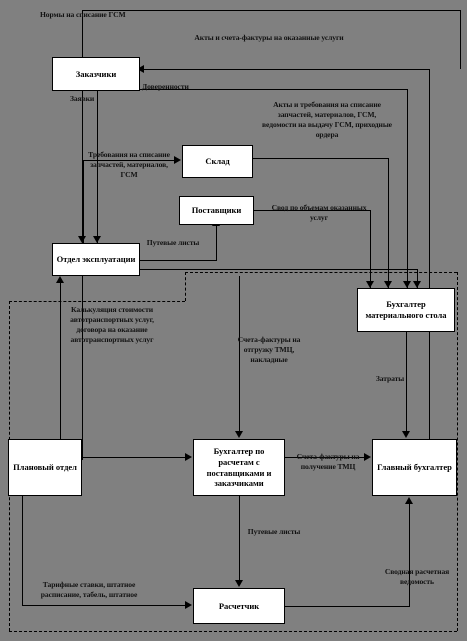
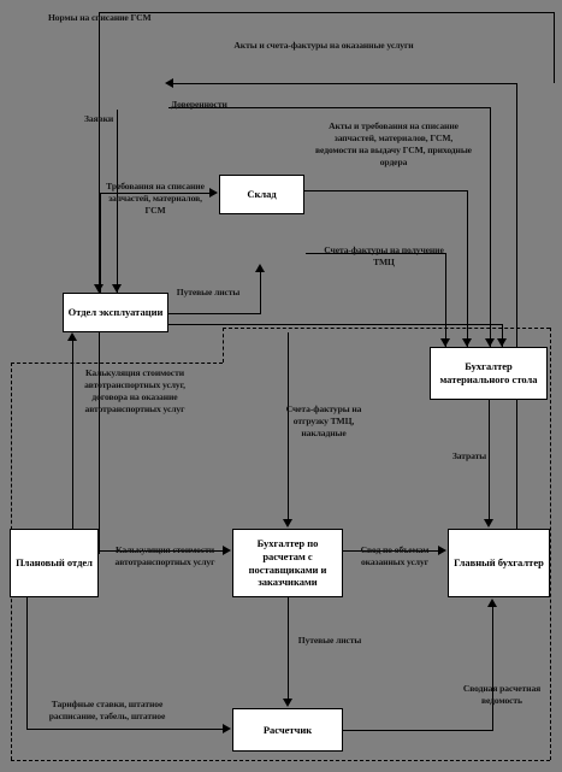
- Заказчики
  Склад
- Поставщики
  Отдел эксплуатации
  Бухгалтер материального стола
  Плановый отдел
  Бухгалтер по расчетам с поставщиками и заказчиками
  Главный бухгалтер
  Расчетчик
  Нормы на списание ГСМ
  Акты и счета-фактуры на оказанные услуги
  Доверенности
  Заявки
  Акты и требования на списание запчастей, материалов, ГСМ, ведомости на выдачу ГСМ, приходные ордера
  Требования на списание запчастей, материалов, ГСМ
- Свод по объемам оказанных услуг
+ Счета-фактуры на получение ТМЦ
  Путевые листы
  Калькуляция стоимости автотранспортных услуг, договора на оказание автотранспортных услуг
  Счета-фактуры на отгрузку ТМЦ, накладные
  Затраты
+ Калькуляция стоимости автотранспортных услуг
- Счета-фактуры на получение ТМЦ
+ Свод по объемам оказанных услуг
  Путевые листы
  Тарифные ставки, штатное расписание, табель, штатное
  Сводная расчетная ведомость
